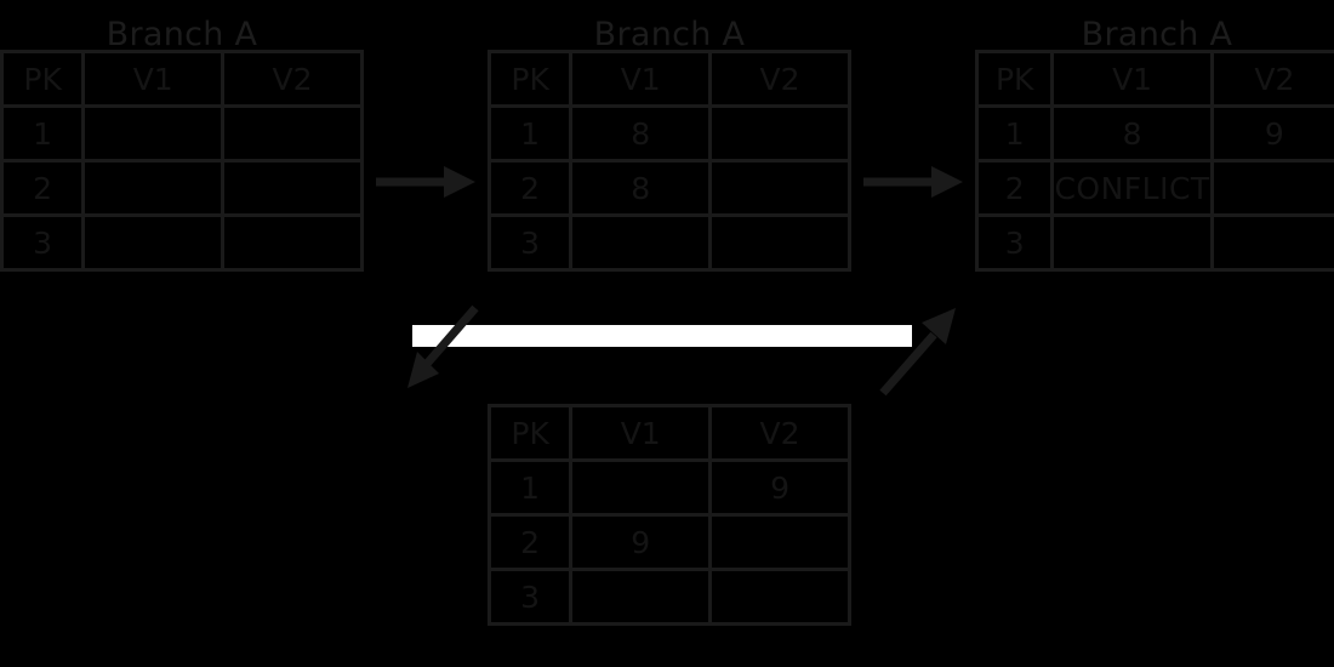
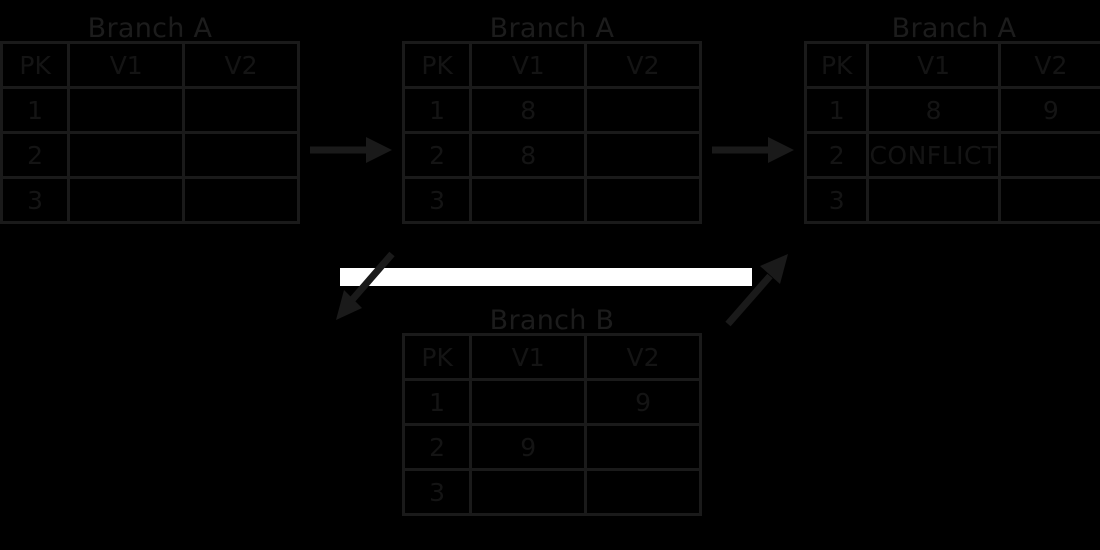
  Branch A
  Branch A
  Branch A
+ Branch B
